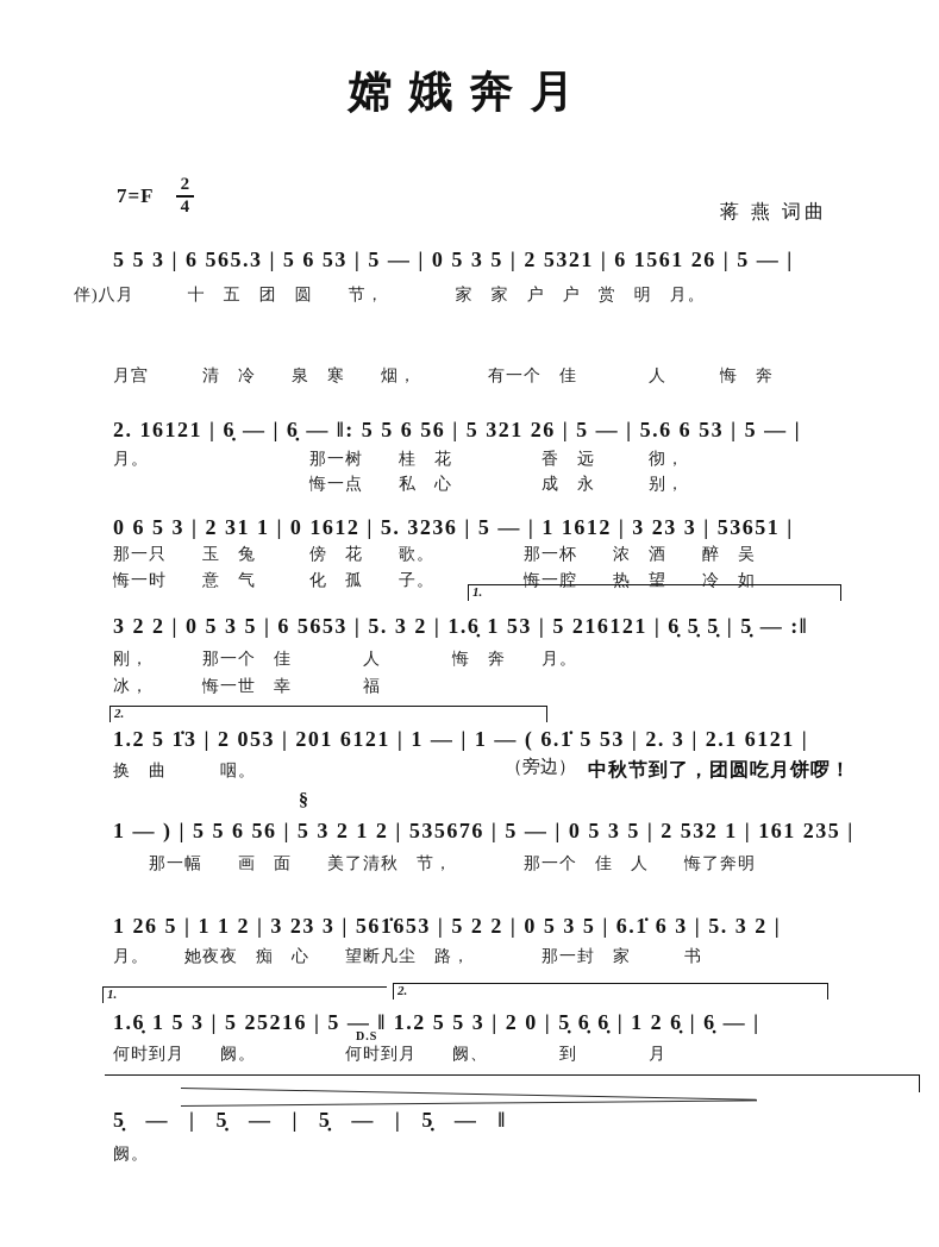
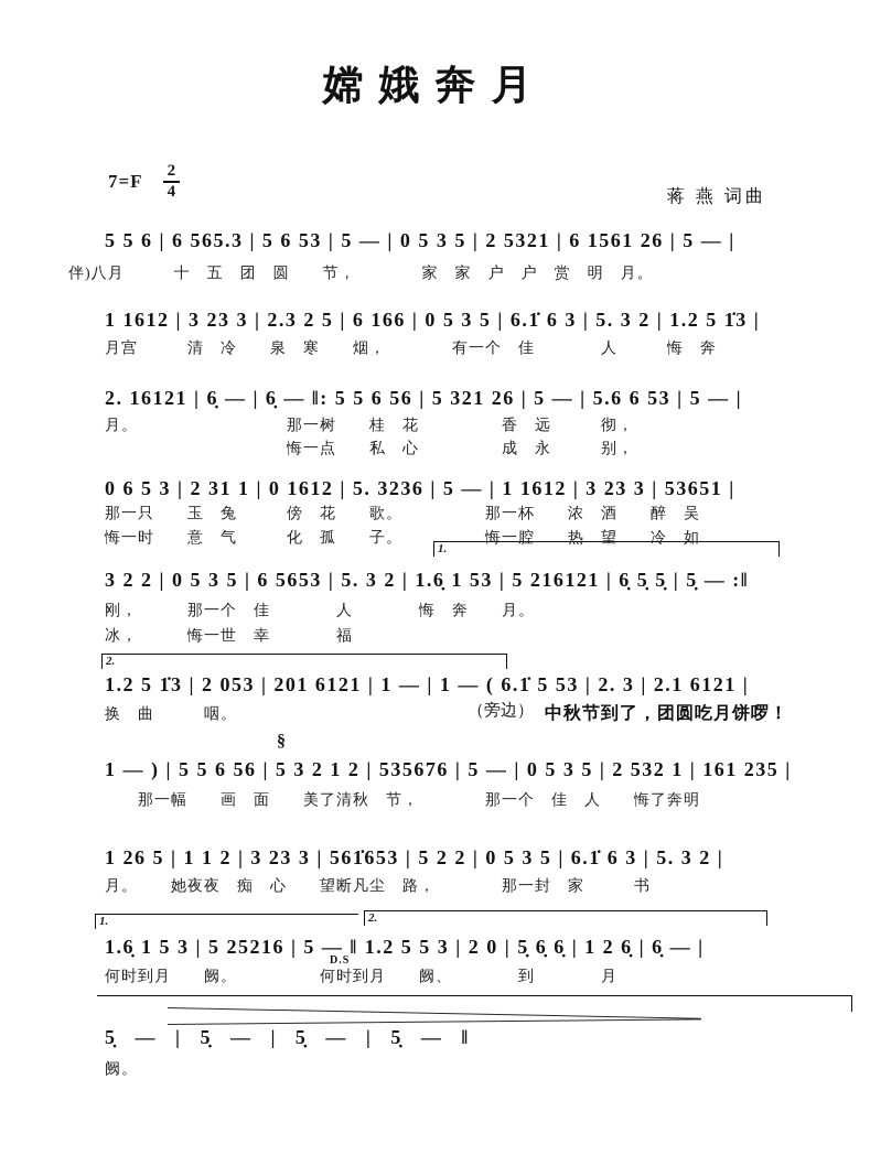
  嫦娥奔月
  7=F
  2
  4
  蒋 燕 词曲
- 5 5 3 | 6 565.3 | 5 6 53 | 5 — | 0 5 3 5 | 2 5321 | 6 1561 26 | 5 — |
+ 5 5 6 | 6 565.3 | 5 6 53 | 5 — | 0 5 3 5 | 2 5321 | 6 1561 26 | 5 — |
  伴)八月 十 五 团 圆 节， 家 家 户 户 赏 明 月。
+ 1 1612 | 3 23 3 | 2.3 2 5 | 6 166 | 0 5 3 5 | 6.1̇ 6 3 | 5. 3 2 | 1.2 5 1̇3 |
  月宫 清 冷 泉 寒 烟， 有一个 佳 人 悔 奔
  2. 16121 | 6̣ — | 6̣ — ‖: 5 5 6 56 | 5 321 26 | 5 — | 5.6 6 53 | 5 — |
  月。 那一树 桂 花 香 远 彻，
  悔一点 私 心 成 永 别，
  0 6 5 3 | 2 31 1 | 0 1612 | 5. 3236 | 5 — | 1 1612 | 3 23 3 | 53651 |
  那一只 玉 兔 傍 花 歌。 那一杯 浓 酒 醉 吴
  悔一时 意 气 化 孤 子。 悔一腔 热 望 冷 如
  1.
  3 2 2 | 0 5 3 5 | 6 5653 | 5. 3 2 | 1.6̣ 1 53 | 5 216121 | 6̣ 5̣ 5̣ | 5̣ — :‖
  刚， 那一个 佳 人 悔 奔 月。
  冰， 悔一世 幸 福
  2.
  1.2 5 1̇3 | 2 053 | 201 6121 | 1 — | 1 — ( 6.1̇ 5 53 | 2. 3 | 2.1 6121 |
  换 曲 咽。
  （旁边）
  中秋节到了，团圆吃月饼啰！
  §
  1 — ) | 5 5 6 56 | 5 3 2 1 2 | 535676 | 5 — | 0 5 3 5 | 2 532 1 | 161 235 |
  那一幅 画 面 美了清秋 节， 那一个 佳 人 悔了奔明
  1 26 5 | 1 1 2 | 3 23 3 | 561̇653 | 5 2 2 | 0 5 3 5 | 6.1̇ 6 3 | 5. 3 2 |
  月。 她夜夜 痴 心 望断凡尘 路， 那一封 家 书
  1.
  2.
  1.6̣ 1 5 3 | 5 25216 | 5 — ‖ 1.2 5 5 3 | 2 0 | 5̣ 6̣ 6̣ | 1 2 6̣ | 6̣ — |
  D.S
  何时到月 阙。 何时到月 阙、 到 月
  5̣ — | 5̣ — | 5̣ — | 5̣ — ‖
  阙。
